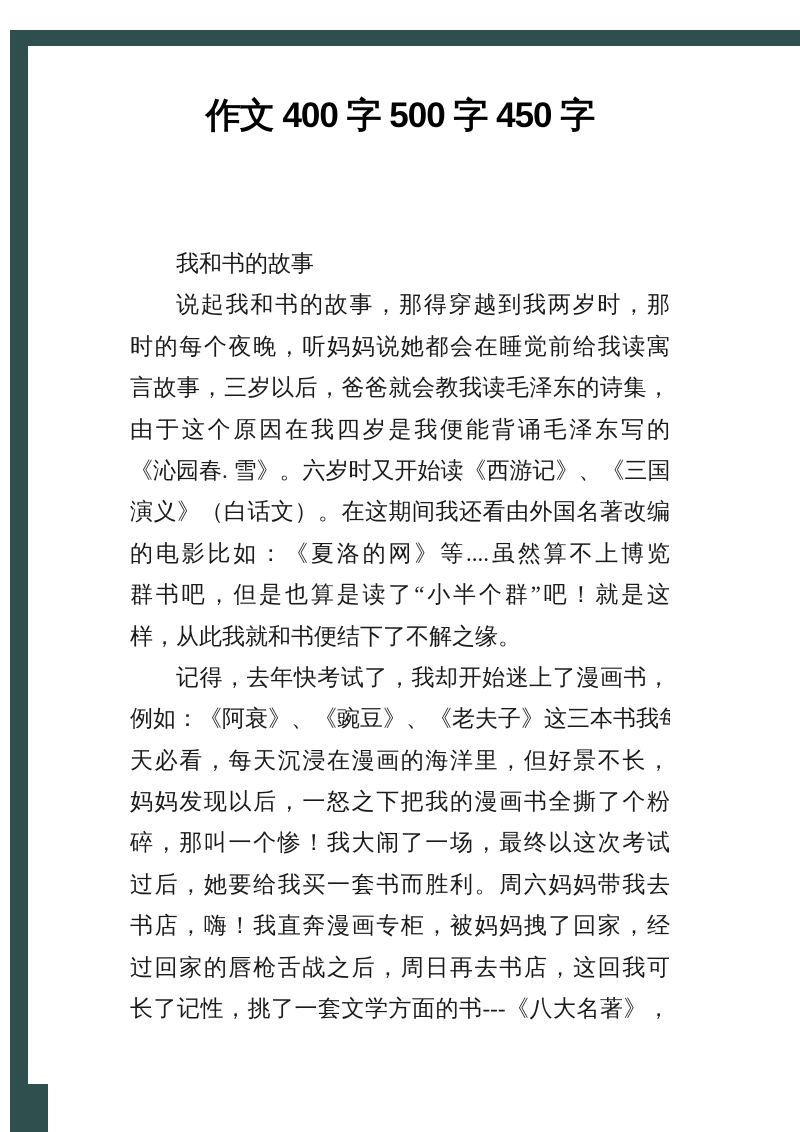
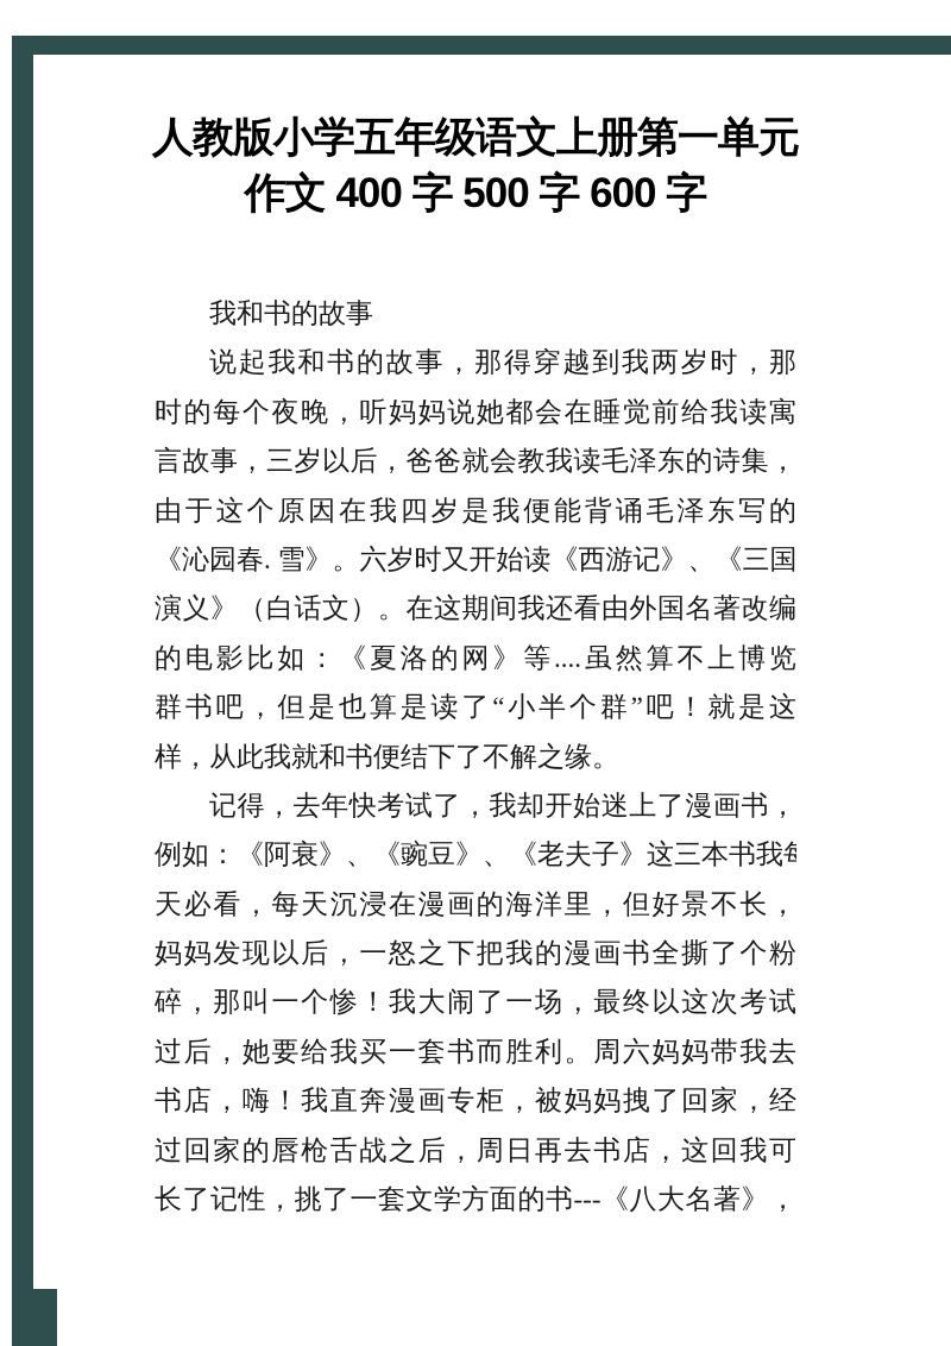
+ 人教版小学五年级语文上册第一单元
- 作文 400 字 500 字 450 字
+ 作文 400 字 500 字 600 字
  我和书的故事
  说起我和书的故事，那得穿越到我两岁时，那
  时的每个夜晚，听妈妈说她都会在睡觉前给我读寓
  言故事，三岁以后，爸爸就会教我读毛泽东的诗集，
  由于这个原因在我四岁是我便能背诵毛泽东写的
  《沁园春. 雪》。六岁时又开始读《西游记》、《三国
  演义》（白话文）。在这期间我还看由外国名著改编
  的电影比如：《夏洛的网》等....虽然算不上博览
  群书吧，但是也算是读了“小半个群”吧！就是这
  样，从此我就和书便结下了不解之缘。
  记得，去年快考试了，我却开始迷上了漫画书，
  例如：《阿衰》、《豌豆》、《老夫子》这三本书我
  天必看，每天沉浸在漫画的海洋里，但好景不长，
  妈妈发现以后，一怒之下把我的漫画书全撕了个粉
  碎，那叫一个惨！我大闹了一场，最终以这次考试
  过后，她要给我买一套书而胜利。周六妈妈带我去
  书店，嗨！我直奔漫画专柜，被妈妈拽了回家，经
  过回家的唇枪舌战之后，周日再去书店，这回我可
  长了记性，挑了一套文学方面的书---《八大名著》，
